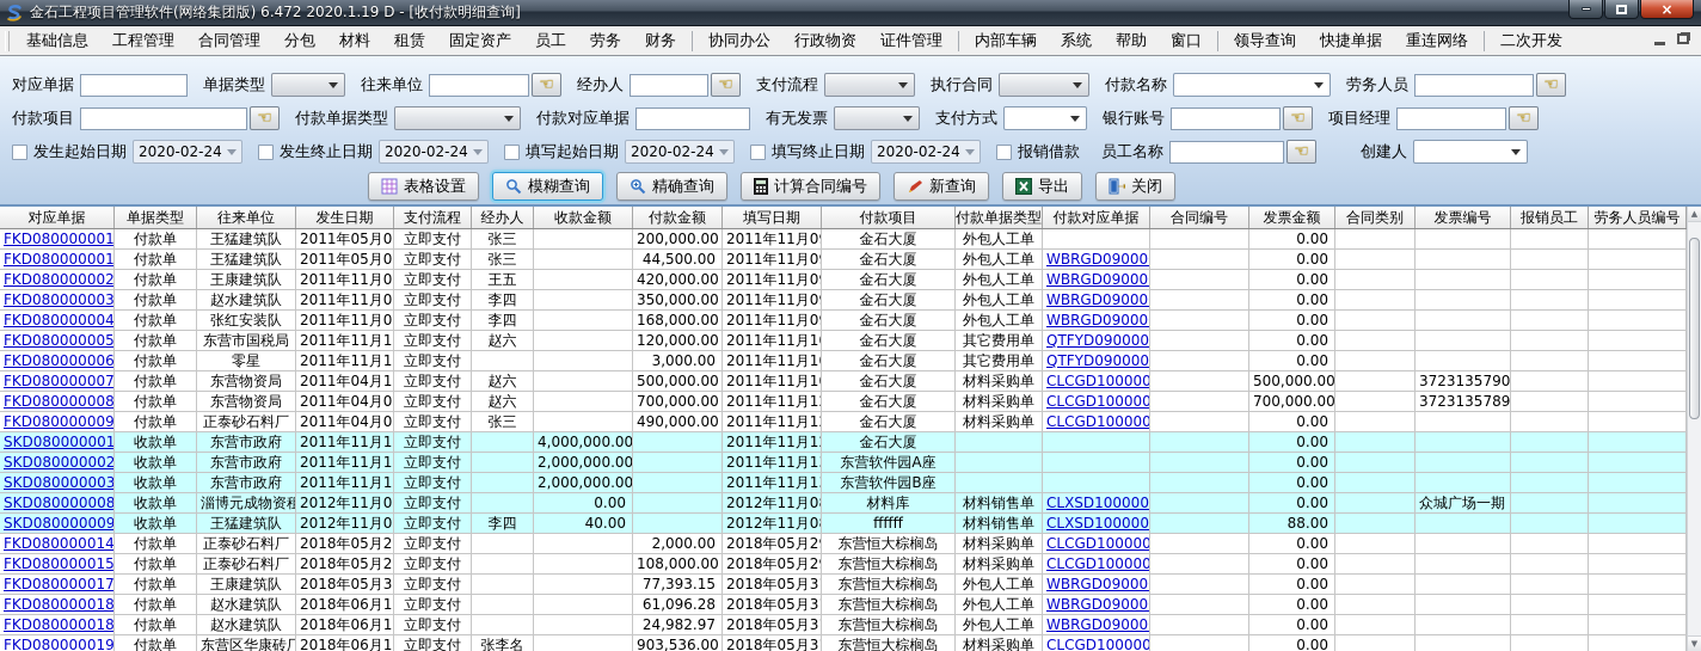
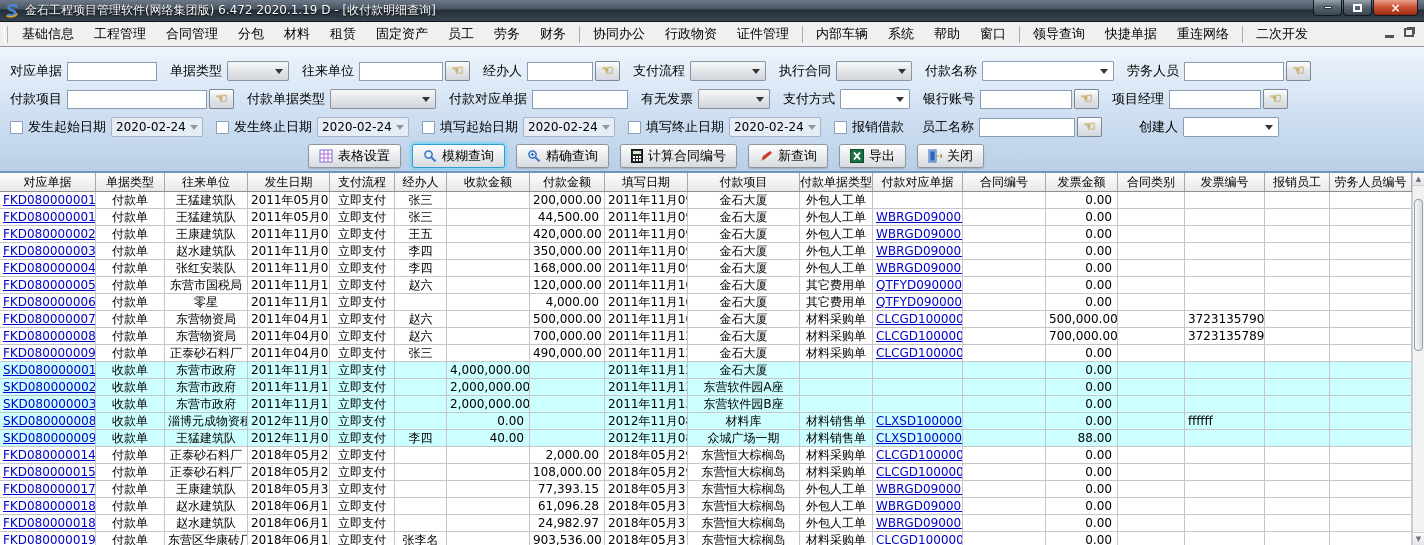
  金石工程项目管理软件(网络集团版) 6.472 2020.1.19 D - [收付款明细查询]
  ×
  基础信息
  工程管理
  合同管理
  分包
  材料
  租赁
  固定资产
  员工
  劳务
  财务
  协同办公
  行政物资
  证件管理
  内部车辆
  系统
  帮助
  窗口
  领导查询
  快捷单据
  重连网络
  二次开发
  对应单据
  单据类型
  往来单位
  ☜
  经办人
  ☜
  支付流程
  执行合同
  付款名称
  劳务人员
  ☜
  付款项目
  ☜
  付款单据类型
  付款对应单据
  有无发票
  支付方式
  银行账号
  ☜
  项目经理
  ☜
  发生起始日期
  2020-02-24
  发生终止日期
  2020-02-24
  填写起始日期
  2020-02-24
  填写终止日期
  2020-02-24
  报销借款
  员工名称
  ☜
  创建人
  表格设置
  模糊查询
  精确查询
  计算合同编号
  新查询
  导出
  关闭
  对应单据
  单据类型
  往来单位
  发生日期
  支付流程
  经办人
  收款金额
  付款金额
  填写日期
  付款项目
  付款单据类型
  付款对应单据
  合同编号
  发票金额
  合同类别
  发票编号
  报销员工
  劳务人员编号
  FKD080000001
  付款单
  王猛建筑队
  2011年05月0
  立即支付
  张三
  200,000.00
  2011年11月0
  金石大厦
  外包人工单
  0.00
  FKD080000001
  付款单
  王猛建筑队
  2011年05月0
  立即支付
  张三
  44,500.00
  2011年11月0
  金石大厦
  外包人工单
  WBRGD09000
  0.00
  FKD080000002
  付款单
  王康建筑队
  2011年11月0
  立即支付
  王五
  420,000.00
  2011年11月0
  金石大厦
  外包人工单
  WBRGD09000
  0.00
  FKD080000003
  付款单
  赵水建筑队
  2011年11月0
  立即支付
  李四
  350,000.00
  2011年11月0
  金石大厦
  外包人工单
  WBRGD09000
  0.00
  FKD080000004
  付款单
  张红安装队
  2011年11月0
  立即支付
  李四
  168,000.00
  2011年11月0
  金石大厦
  外包人工单
  WBRGD09000
  0.00
  FKD080000005
  付款单
  东营市国税局
  2011年11月1
  立即支付
  赵六
  120,000.00
  2011年11月1
  金石大厦
  其它费用单
  QTFYD090000
  0.00
  FKD080000006
  付款单
  零星
  2011年11月1
  立即支付
- 3,000.00
+ 4,000.00
  2011年11月1
  金石大厦
  其它费用单
  QTFYD090000
  0.00
  FKD080000007
  付款单
  东营物资局
  2011年04月1
  立即支付
  赵六
  500,000.00
  2011年11月1
  金石大厦
  材料采购单
  CLCGD100000
  500,000.00
  3723135790
  FKD080000008
  付款单
  东营物资局
  2011年04月0
  立即支付
  赵六
  700,000.00
  2011年11月1
  金石大厦
  材料采购单
  CLCGD100000
  700,000.00
  3723135789
  FKD080000009
  付款单
  正泰砂石料厂
  2011年04月0
  立即支付
  张三
  490,000.00
  2011年11月1
  金石大厦
  材料采购单
  CLCGD100000
  0.00
  SKD080000001
  收款单
  东营市政府
  2011年11月1
  立即支付
  4,000,000.00
  2011年11月1
  金石大厦
  0.00
  SKD080000002
  收款单
  东营市政府
  2011年11月1
  立即支付
  2,000,000.00
  2011年11月1
  东营软件园A座
  0.00
  SKD080000003
  收款单
  东营市政府
  2011年11月1
  立即支付
  2,000,000.00
  2011年11月1
  东营软件园B座
  0.00
  SKD080000008
  收款单
  淄博元成物资租
  2012年11月0
  立即支付
  0.00
  2012年11月0
  材料库
  材料销售单
  CLXSD100000
  0.00
- 众城广场一期
+ ffffff
  SKD080000009
  收款单
  王猛建筑队
  2012年11月0
  立即支付
  李四
  40.00
  2012年11月0
- ffffff
+ 众城广场一期
  材料销售单
  CLXSD100000
  88.00
  FKD080000014
  付款单
  正泰砂石料厂
  2018年05月2
  立即支付
  2,000.00
  2018年05月2
  东营恒大棕榈岛
  材料采购单
  CLCGD100000
  0.00
  FKD080000015
  付款单
  正泰砂石料厂
  2018年05月2
  立即支付
  108,000.00
  2018年05月2
  东营恒大棕榈岛
  材料采购单
  CLCGD100000
  0.00
  FKD080000017
  付款单
  王康建筑队
  2018年05月3
  立即支付
  77,393.15
  2018年05月3
  东营恒大棕榈岛
  外包人工单
  WBRGD09000
  0.00
  FKD080000018
  付款单
  赵水建筑队
  2018年06月1
  立即支付
  61,096.28
  2018年05月3
  东营恒大棕榈岛
  外包人工单
  WBRGD09000
  0.00
  FKD080000018
  付款单
  赵水建筑队
  2018年06月1
  立即支付
  24,982.97
  2018年05月3
  东营恒大棕榈岛
  外包人工单
  WBRGD09000
  0.00
  FKD080000019
  付款单
  东营区华康砖厂
  2018年06月1
  立即支付
  张李名
  903,536.00
  2018年05月3
  东营恒大棕榈岛
  材料采购单
  CLCGD100000
  0.00
  ▲
  ▼
